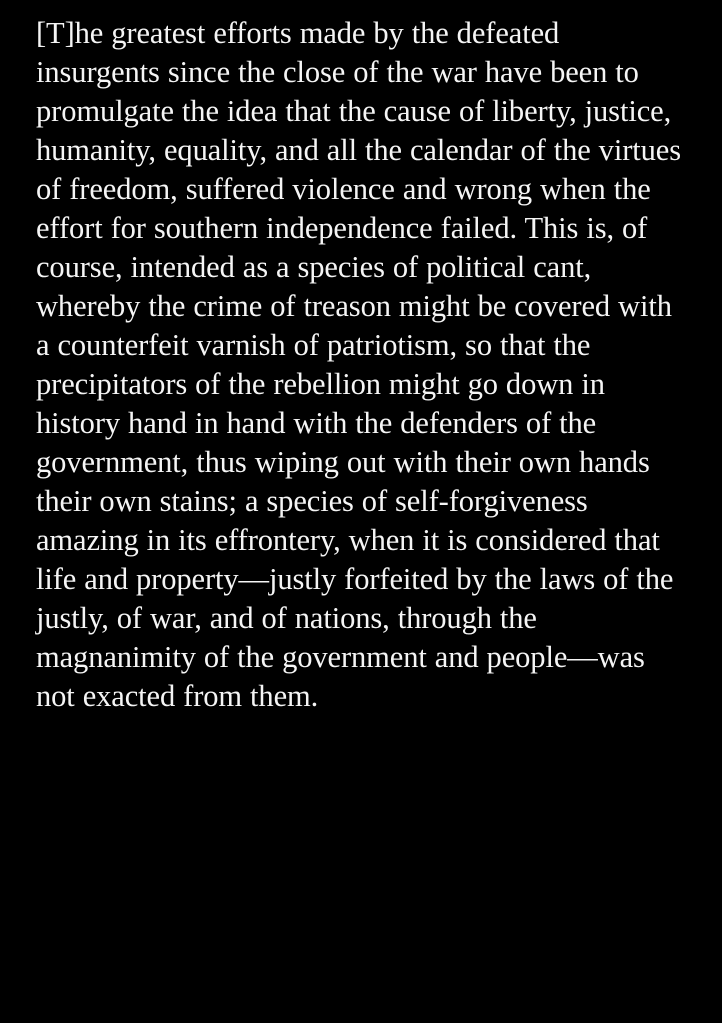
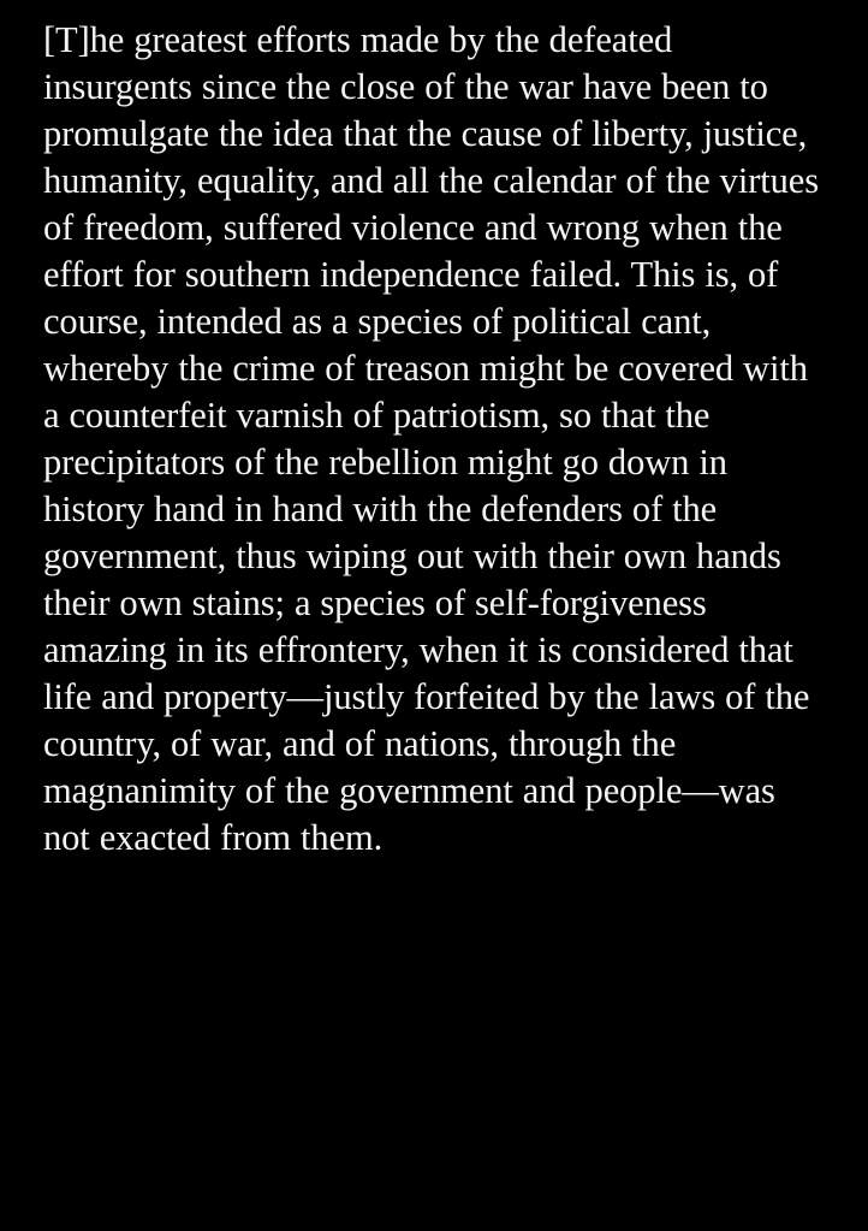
- [T]he greatest efforts made by the defeated insurgents since the close of the war have been to promulgate the idea that the cause of liberty, justice, humanity, equality, and all the calendar of the virtues of freedom, suffered violence and wrong when the effort for southern independence failed. This is, of course, intended as a species of political cant, whereby the crime of treason might be covered with a counterfeit varnish of patriotism, so that the precipitators of the rebellion might go down in history hand in hand with the defenders of the government, thus wiping out with their own hands their own stains; a species of self-forgiveness amazing in its effrontery, when it is considered that life and property—justly forfeited by the laws of the justly, of war, and of nations, through the magnanimity of the government and people—was not exacted from them.
+ [T]he greatest efforts made by the defeated insurgents since the close of the war have been to promulgate the idea that the cause of liberty, justice, humanity, equality, and all the calendar of the virtues of freedom, suffered violence and wrong when the effort for southern independence failed. This is, of course, intended as a species of political cant, whereby the crime of treason might be covered with a counterfeit varnish of patriotism, so that the precipitators of the rebellion might go down in history hand in hand with the defenders of the government, thus wiping out with their own hands their own stains; a species of self-forgiveness amazing in its effrontery, when it is considered that life and property—justly forfeited by the laws of the country, of war, and of nations, through the magnanimity of the government and people—was not exacted from them.
